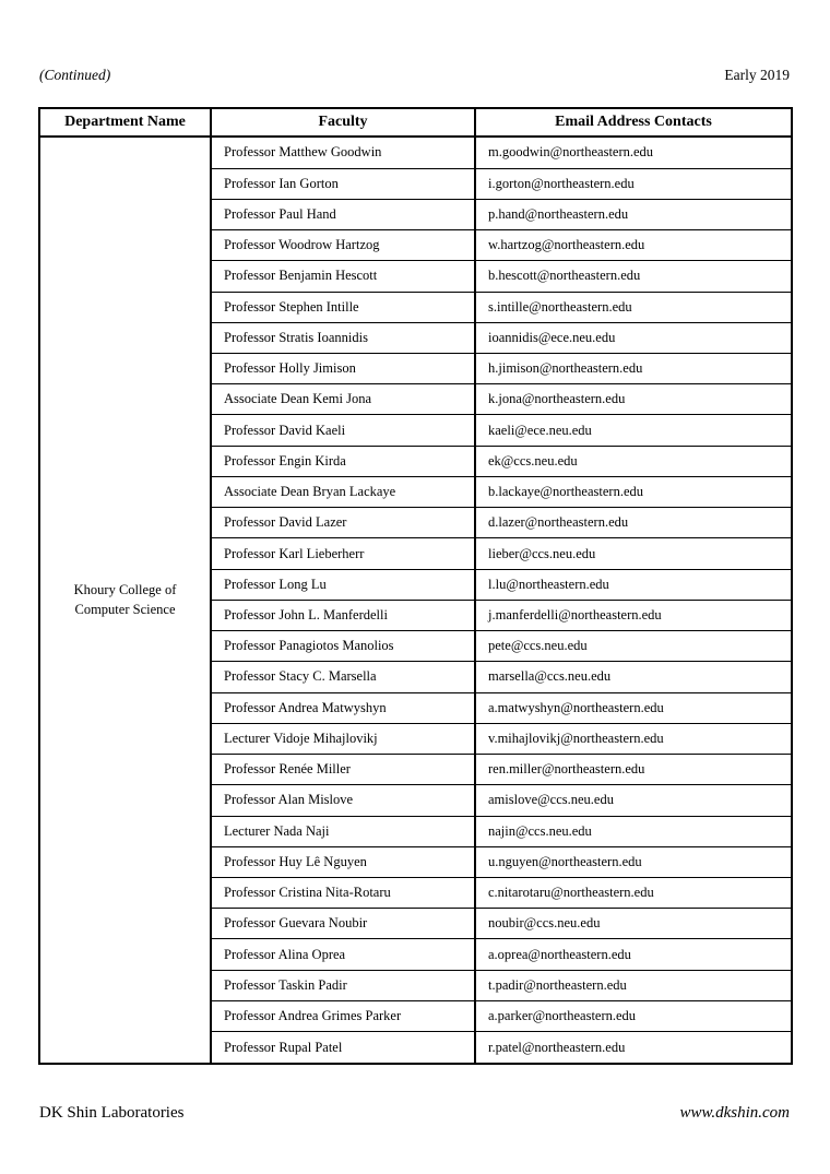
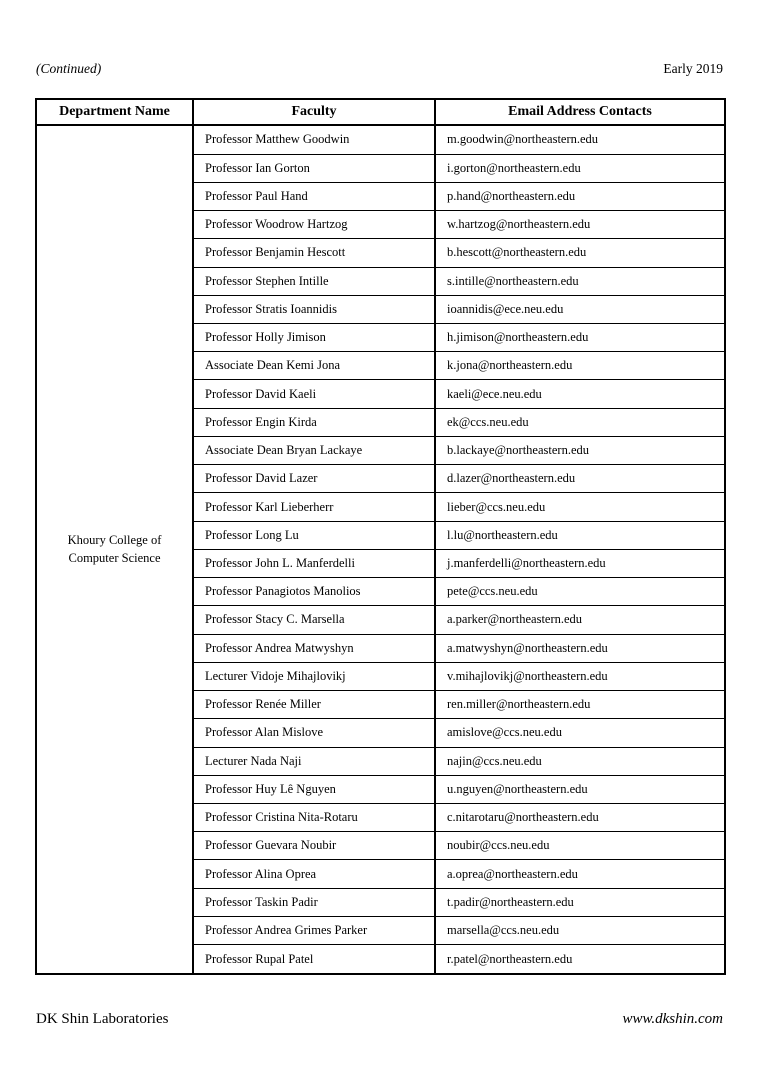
  (Continued)
  Early 2019
  Department Name	Faculty	Email Address Contacts
  Khoury College of Computer Science	Professor Matthew Goodwin	m.goodwin@northeastern.edu
  Professor Ian Gorton	i.gorton@northeastern.edu
  Professor Paul Hand	p.hand@northeastern.edu
  Professor Woodrow Hartzog	w.hartzog@northeastern.edu
  Professor Benjamin Hescott	b.hescott@northeastern.edu
  Professor Stephen Intille	s.intille@northeastern.edu
  Professor Stratis Ioannidis	ioannidis@ece.neu.edu
  Professor Holly Jimison	h.jimison@northeastern.edu
  Associate Dean Kemi Jona	k.jona@northeastern.edu
  Professor David Kaeli	kaeli@ece.neu.edu
  Professor Engin Kirda	ek@ccs.neu.edu
  Associate Dean Bryan Lackaye	b.lackaye@northeastern.edu
  Professor David Lazer	d.lazer@northeastern.edu
  Professor Karl Lieberherr	lieber@ccs.neu.edu
  Professor Long Lu	l.lu@northeastern.edu
  Professor John L. Manferdelli	j.manferdelli@northeastern.edu
  Professor Panagiotos Manolios	pete@ccs.neu.edu
- Professor Stacy C. Marsella	marsella@ccs.neu.edu
+ Professor Stacy C. Marsella	a.parker@northeastern.edu
  Professor Andrea Matwyshyn	a.matwyshyn@northeastern.edu
  Lecturer Vidoje Mihajlovikj	v.mihajlovikj@northeastern.edu
  Professor Renée Miller	ren.miller@northeastern.edu
  Professor Alan Mislove	amislove@ccs.neu.edu
  Lecturer Nada Naji	najin@ccs.neu.edu
  Professor Huy Lê Nguyen	u.nguyen@northeastern.edu
  Professor Cristina Nita-Rotaru	c.nitarotaru@northeastern.edu
  Professor Guevara Noubir	noubir@ccs.neu.edu
  Professor Alina Oprea	a.oprea@northeastern.edu
  Professor Taskin Padir	t.padir@northeastern.edu
- Professor Andrea Grimes Parker	a.parker@northeastern.edu
+ Professor Andrea Grimes Parker	marsella@ccs.neu.edu
  Professor Rupal Patel	r.patel@northeastern.edu
  DK Shin Laboratories
  www.dkshin.com
